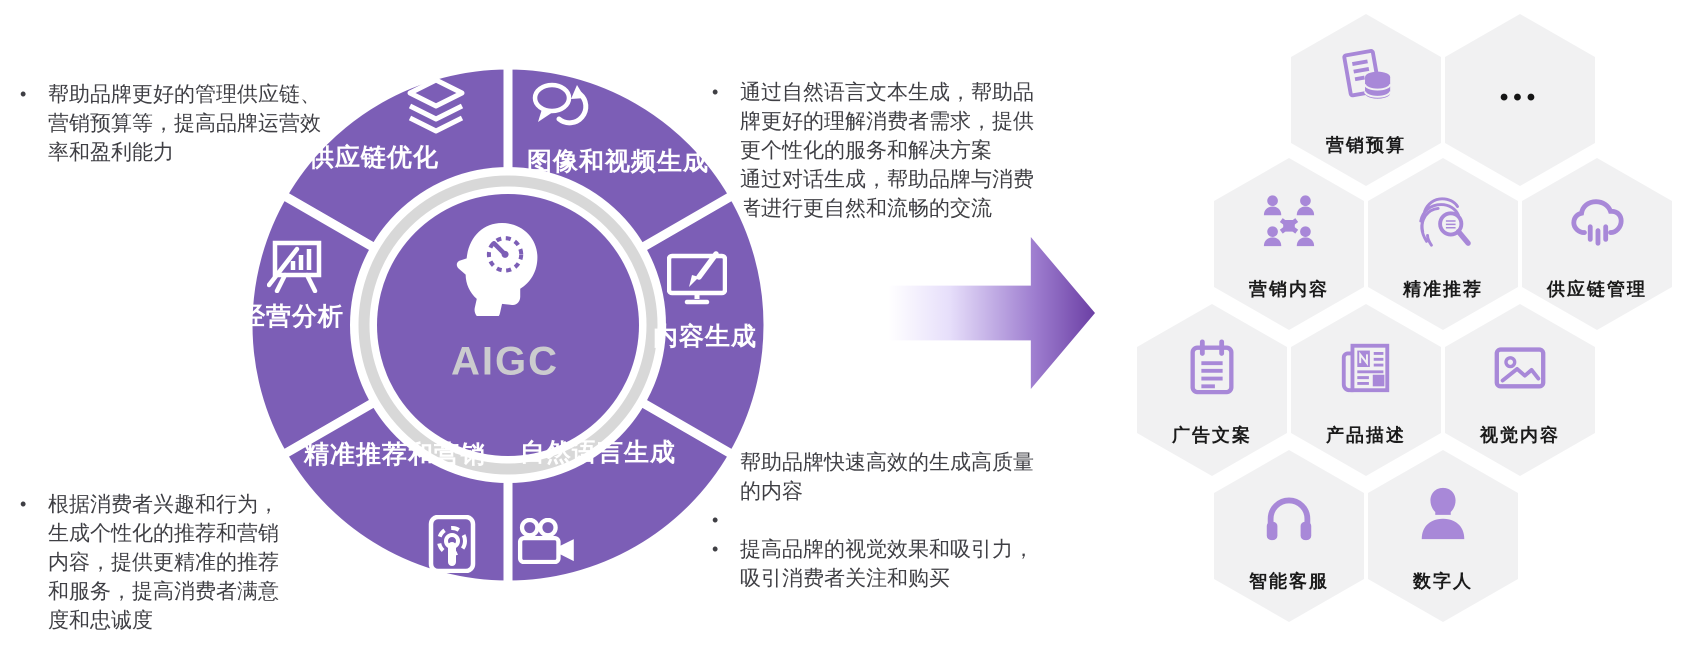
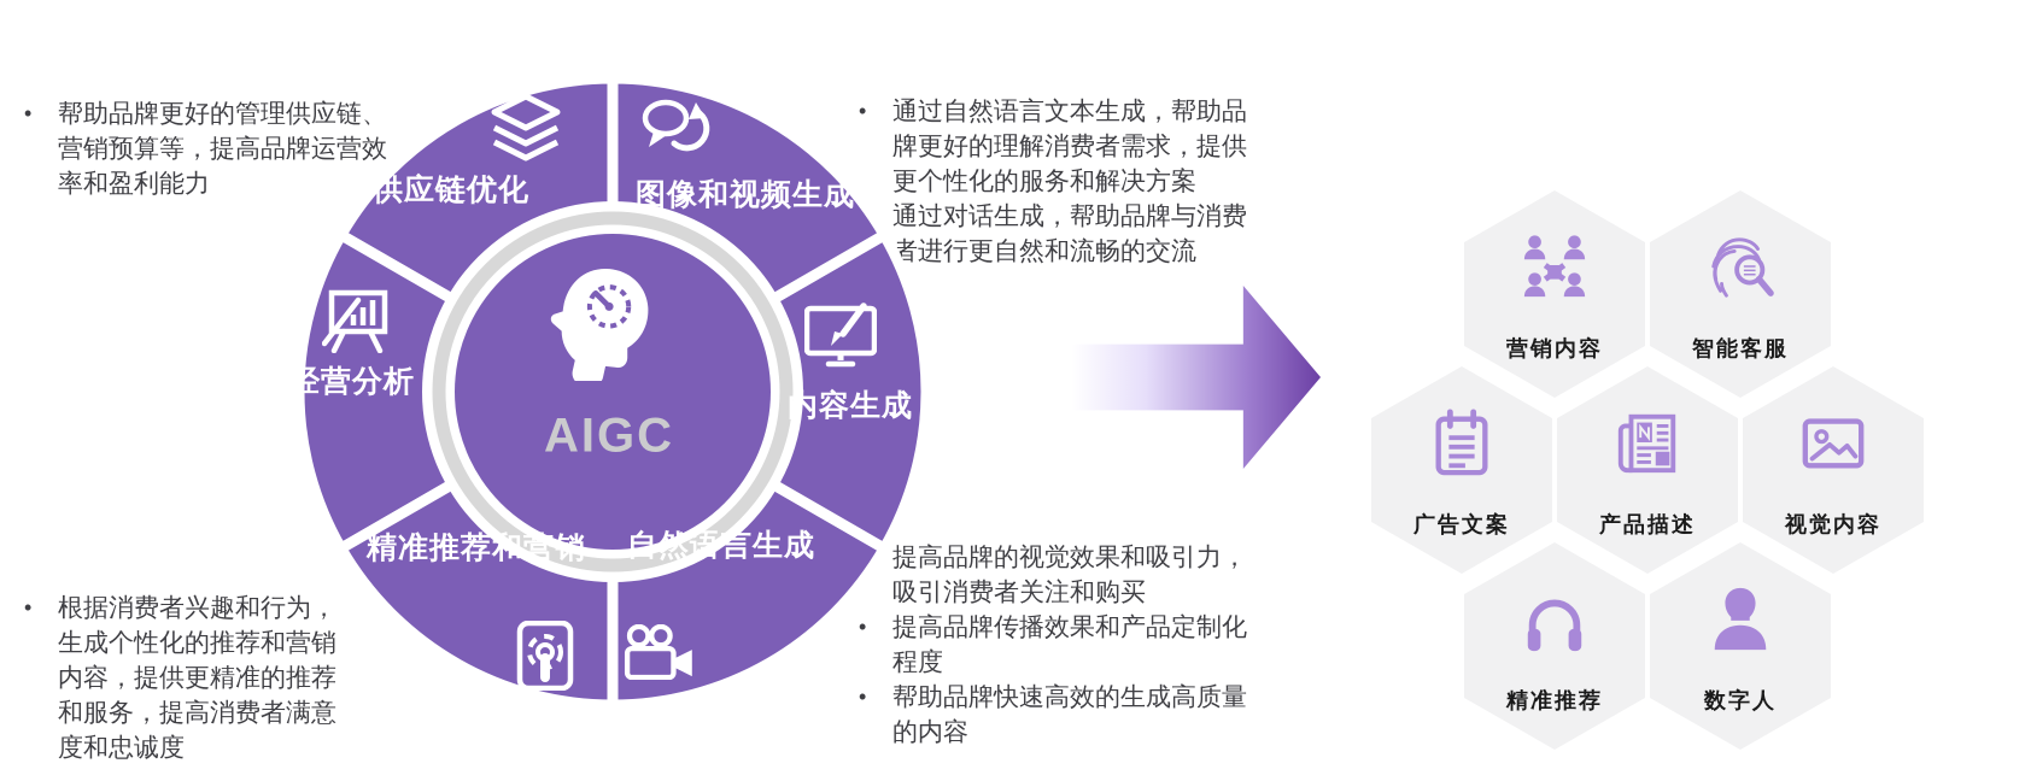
  •
  帮助品牌更好的管理供应链、营销预算等，提高品牌运营效率和盈利能力
  •
  通过自然语言文本生成，帮助品牌更好的理解消费者需求，提供更个性化的服务和解决方案
  通过对话生成，帮助品牌与消费者进行更自然和流畅的交流
- 帮助品牌快速高效的生成高质量的内容
+ 提高品牌的视觉效果和吸引力，吸引消费者关注和购买
  •
+ 提高品牌传播效果和产品定制化程度
  •
- 提高品牌的视觉效果和吸引力，吸引消费者关注和购买
+ 帮助品牌快速高效的生成高质量的内容
  •
  根据消费者兴趣和行为，生成个性化的推荐和营销内容，提供更精准的推荐和服务，提高消费者满意度和忠诚度
  供应链优化
  图像和视频生成
  内容生成
  自然语言生成
  精准推荐和营销
  经营分析
  AIGC
- 营销预算
- •••
  营销内容
- 精准推荐
+ 智能客服
- 供应链管理
  广告文案
  产品描述
  视觉内容
- 智能客服
+ 精准推荐
  数字人
